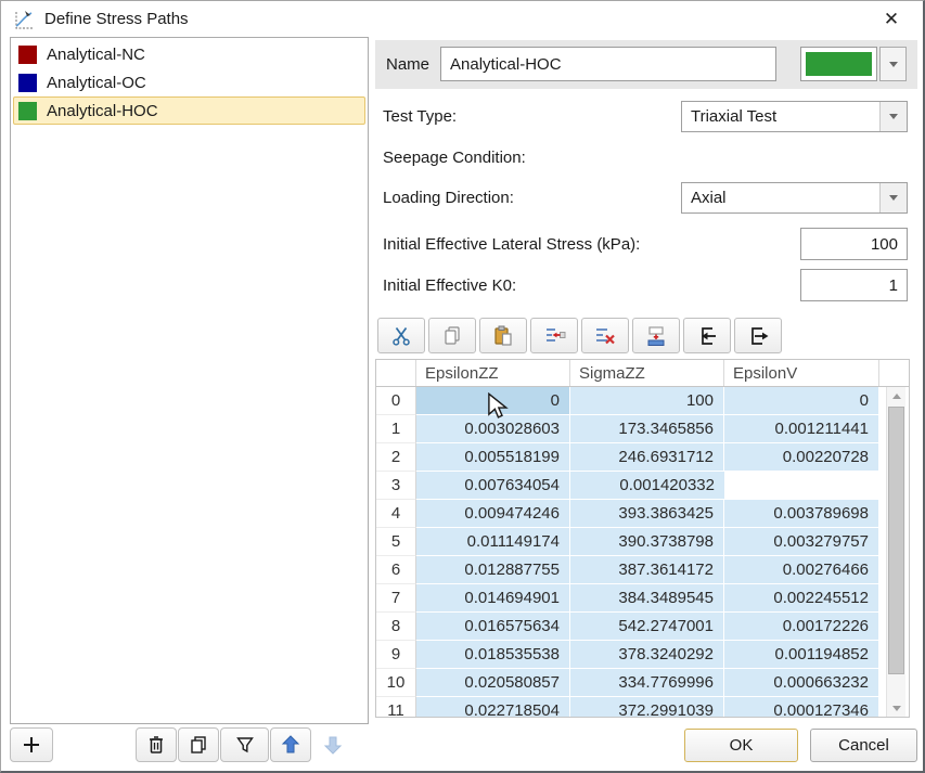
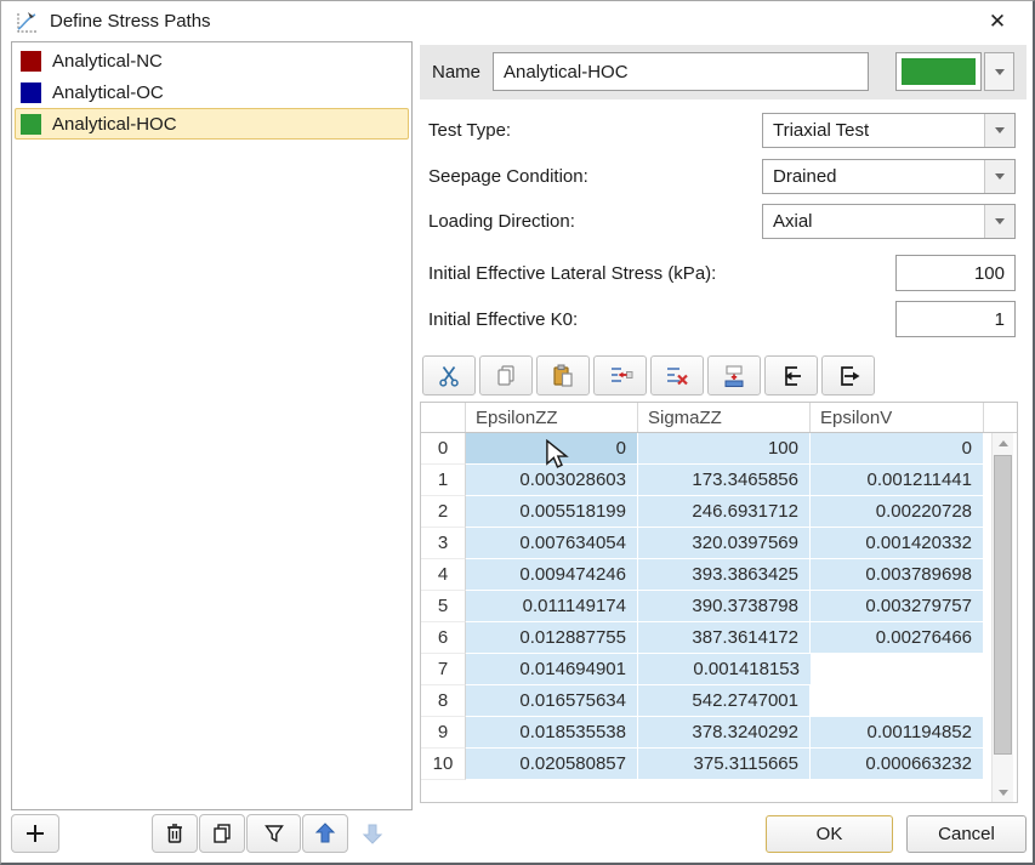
  Define Stress Paths
  ✕
  Analytical-NC
  Analytical-OC
  Analytical-HOC
  Name
  Analytical-HOC
  Test Type:
  Triaxial Test
  Seepage Condition:
+ Drained
  Loading Direction:
  Axial
  Initial Effective Lateral Stress (kPa):
  100
  Initial Effective K0:
  1
  EpsilonZZ
  SigmaZZ
  EpsilonV
  0
  0
  100
  0
  1
  0.003028603
  173.3465856
  0.001211441
  2
  0.005518199
  246.6931712
  0.00220728
  3
  0.007634054
+ 320.0397569
  0.001420332
  4
  0.009474246
  393.3863425
  0.003789698
  5
  0.011149174
  390.3738798
  0.003279757
  6
  0.012887755
  387.3614172
  0.00276466
  7
  0.014694901
- 384.3489545
- 0.002245512
+ 0.001418153
  8
  0.016575634
  542.2747001
- 0.00172226
  9
  0.018535538
  378.3240292
  0.001194852
  10
  0.020580857
- 334.7769996
+ 375.3115665
  0.000663232
- 11
- 0.022718504
- 372.2991039
- 0.000127346
  OK
  Cancel
